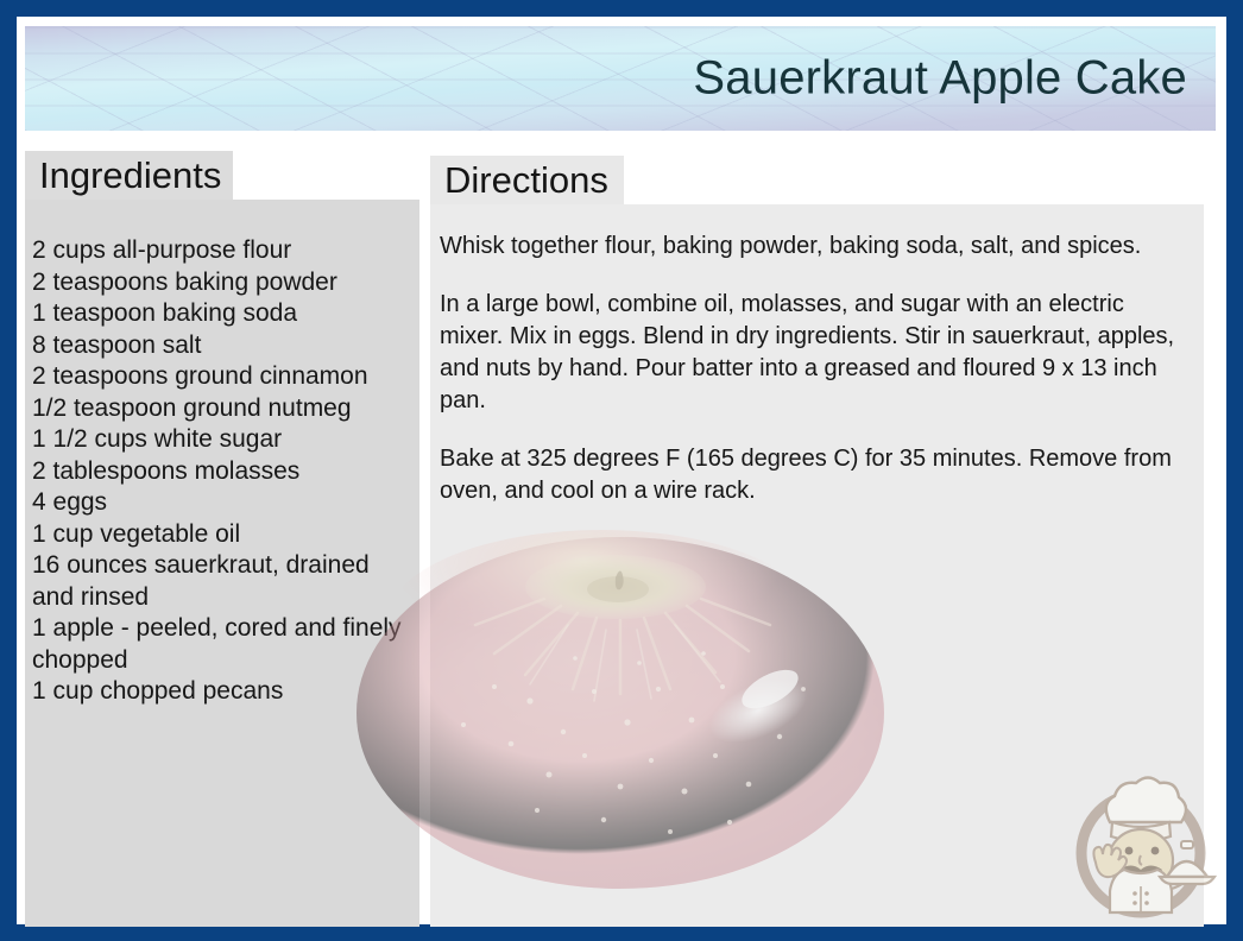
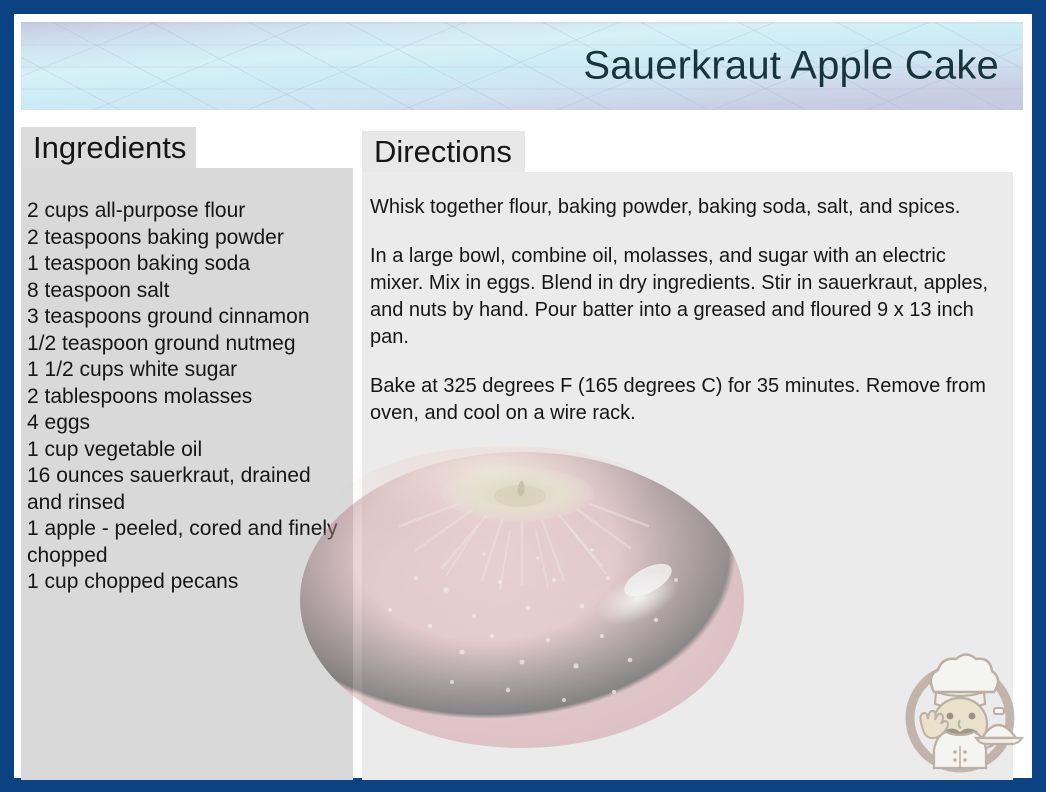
  Sauerkraut Apple Cake
  Ingredients
  2 cups all-purpose flour
  2 teaspoons baking powder
  1 teaspoon baking soda
  8 teaspoon salt
- 2 teaspoons ground cinnamon
+ 3 teaspoons ground cinnamon
  1/2 teaspoon ground nutmeg
  1 1/2 cups white sugar
  2 tablespoons molasses
  4 eggs
  1 cup vegetable oil
  16 ounces sauerkraut, drained and rinsed
  1 apple - peeled, cored and finely chopped
  1 cup chopped pecans
  Directions
  Whisk together flour, baking powder, baking soda, salt, and spices.
  In a large bowl, combine oil, molasses, and sugar with an electric mixer. Mix in eggs. Blend in dry ingredients. Stir in sauerkraut, apples, and nuts by hand. Pour batter into a greased and floured 9 x 13 inch pan.
  Bake at 325 degrees F (165 degrees C) for 35 minutes. Remove from oven, and cool on a wire rack.
